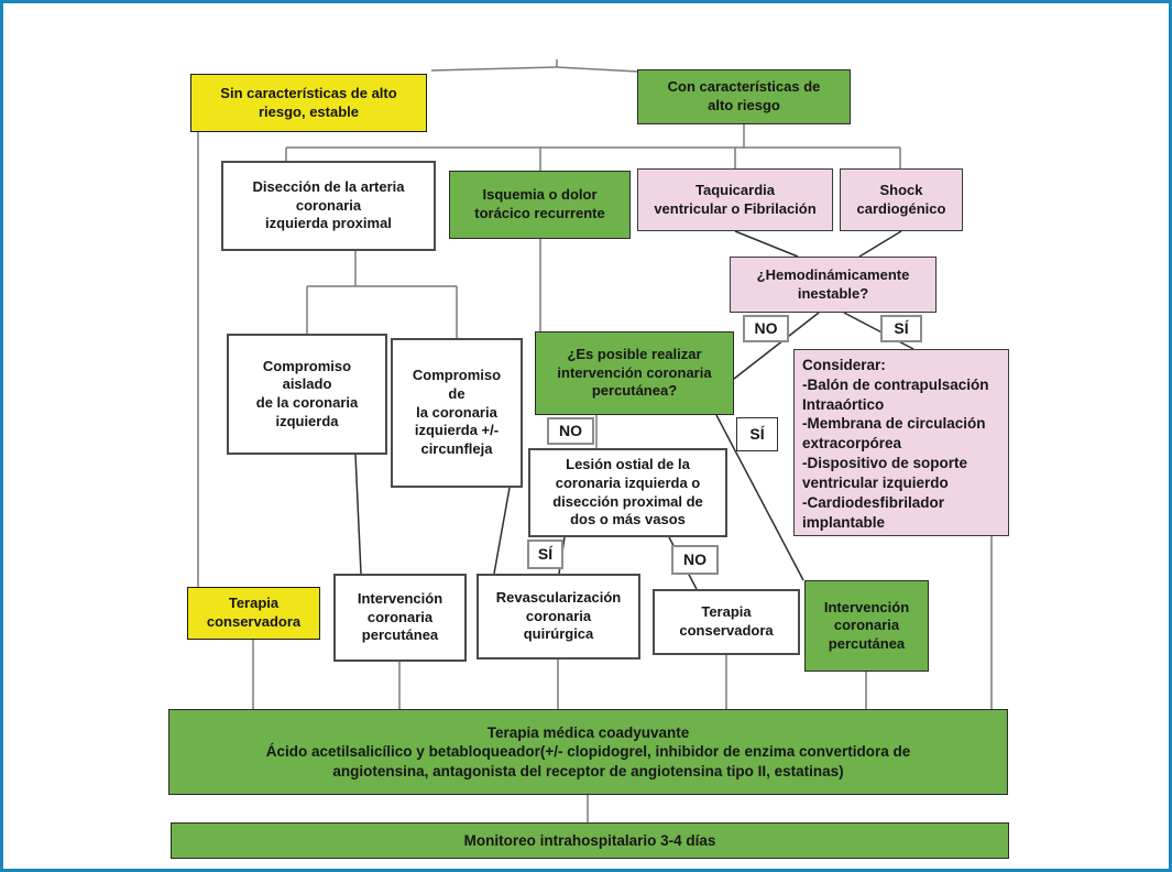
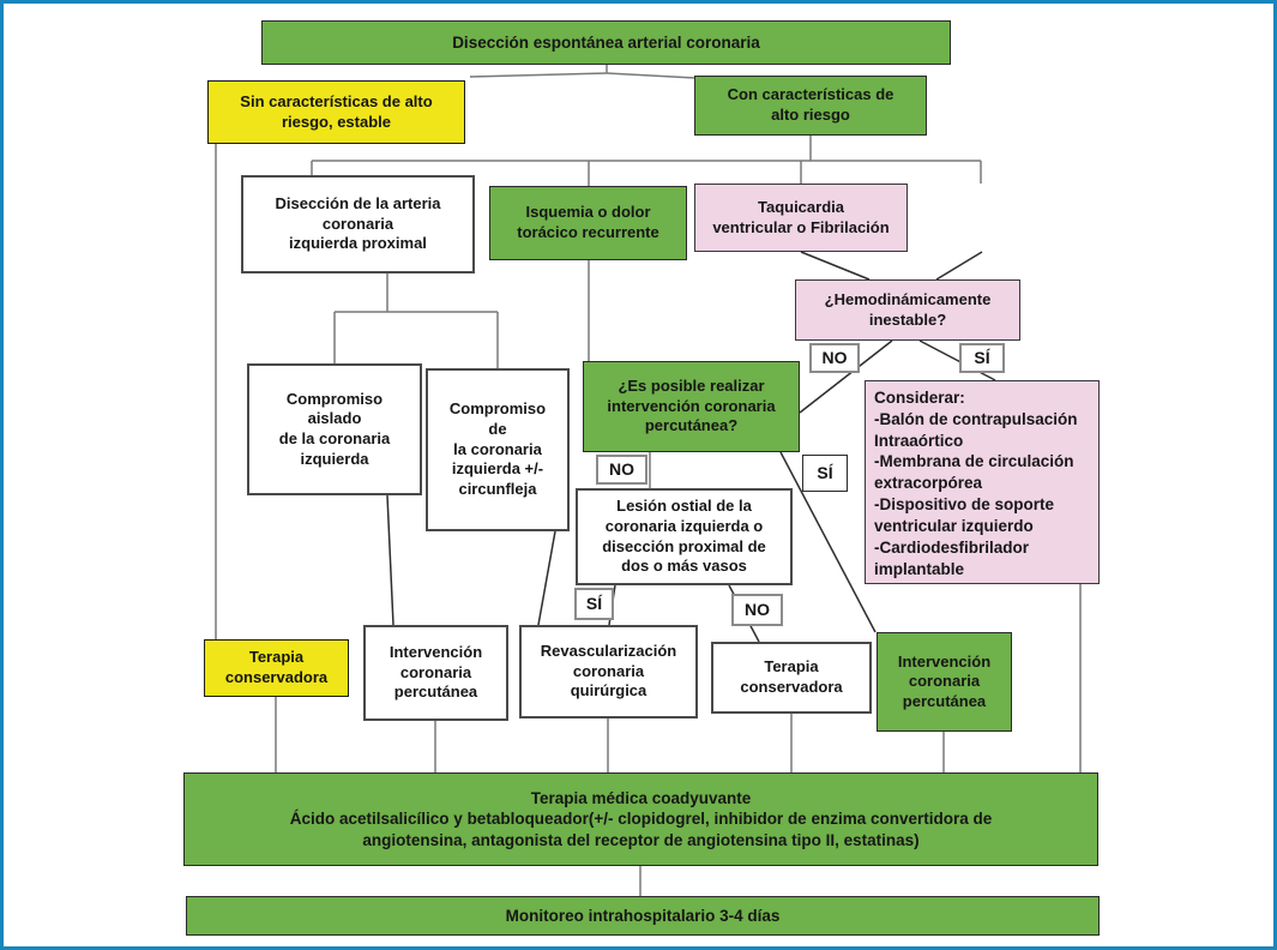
+ Disección espontánea arterial coronaria
  Sin características de alto
  riesgo, estable
  Con características de
  alto riesgo
  Disección de la arteria
  coronaria
  izquierda proximal
  Isquemia o dolor
  torácico recurrente
  Taquicardia
  ventricular o Fibrilación
- Shock
- cardiogénico
  ¿Hemodinámicamente
  inestable?
  NO
  SÍ
  ¿Es posible realizar
  intervención coronaria
  percutánea?
  NO
  SÍ
  Considerar:
  -Balón de contrapulsación
  Intraaórtico
  -Membrana de circulación
  extracorpórea
  -Dispositivo de soporte
  ventricular izquierdo
  -Cardiodesfibrilador
  implantable
  Compromiso
  aislado
  de la coronaria
  izquierda
  Compromiso
  de
  la coronaria
  izquierda +/-
  circunfleja
  Lesión ostial de la
  coronaria izquierda o
  disección proximal de
  dos o más vasos
  SÍ
  NO
  Terapia
  conservadora
  Intervención
  coronaria
  percutánea
  Revascularización
  coronaria
  quirúrgica
  Terapia
  conservadora
  Intervención
  coronaria
  percutánea
  Terapia médica coadyuvante
  Ácido acetilsalicílico y betabloqueador(+/- clopidogrel, inhibidor de enzima convertidora de
  angiotensina, antagonista del receptor de angiotensina tipo II, estatinas)
  Monitoreo intrahospitalario 3-4 días
